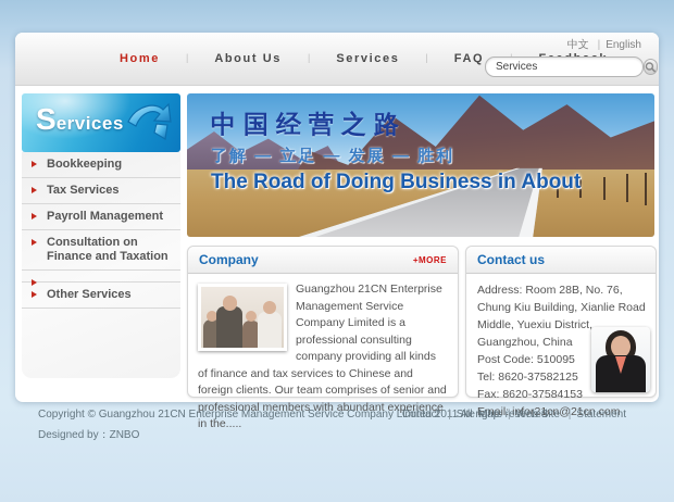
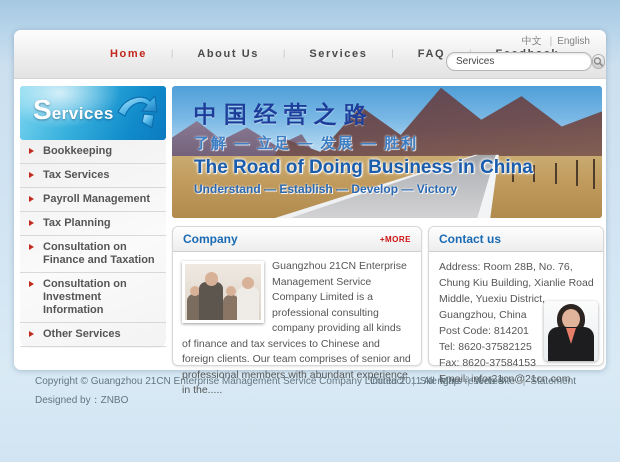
  Home
  About Us
  Services
  FAQ
  中文 English
  Services
  Services
  Bookkeeping
  Tax Services
  Payroll Management
+ Tax Planning
  Consultation on Finance and Taxation
+ Consultation on Investment Information
  Other Services
  中国经营之路
  了解 — 立足 — 发展 — 胜利
- The Road of Doing Business in About
+ The Road of Doing Business in China
+ Understand — Establish — Develop — Victory
  Company
  +MORE
  Guangzhou 21CN Enterprise Management Service Company Limited is a professional consulting company providing all kinds of finance and tax services to Chinese and foreign clients. Our team comprises of senior and professional members with abundant experience in the.....
  Contact us
  Address: Room 28B, No. 76, Chung Kiu Building, Xianlie Road Middle, Yuexiu District, Guangzhou, China
- Post Code: 510095
+ Post Code: 814201
  Tel: 8620-37582125
  Fax: 8620-37584153
  Email: infor21cn@21cn.com
  Copyright © Guangzhou 21CN Enterprise Management Service Company Limited 2011 All rights reserved
  Designed by：ZNBO
  Contact Site Map Web Site Statement
